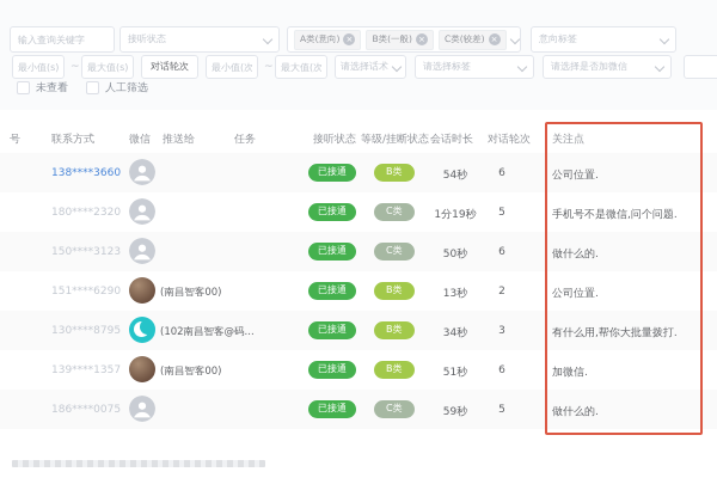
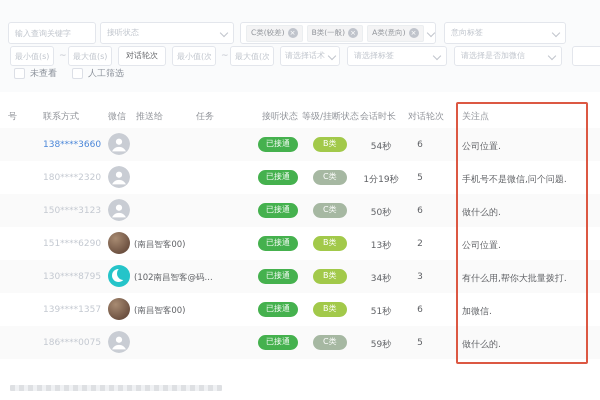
  输入查询关键字
  接听状态
- A类(意向)
+ C类(较差)
  ×
  B类(一般)
  ×
- C类(较差)
+ A类(意向)
  ×
  意向标签
  最小值(s)
  ~
  最大值(s)
  对话轮次
  最小值(次
  ~
  最大值(次
  请选择话术
  请选择标签
  请选择是否加微信
  未查看
  人工筛选
  号
  联系方式
  微信
  推送给
  任务
  接听状态
  等级/挂断状态
  会话时长
  对话轮次
  关注点
  138****3660
  已接通
  B类
  54秒
  6
  公司位置.
  180****2320
  已接通
  C类
  1分19秒
  5
  手机号不是微信,问个问题.
  150****3123
  已接通
  C类
  50秒
  6
  做什么的.
  151****6290
  (南昌智客00)
  已接通
  B类
  13秒
  2
  公司位置.
  130****8795
  (102南昌智客@码...
  已接通
  B类
  34秒
  3
  有什么用,帮你大批量拨打.
  139****1357
  (南昌智客00)
  已接通
  B类
  51秒
  6
  加微信.
  186****0075
  已接通
  C类
  59秒
  5
  做什么的.
